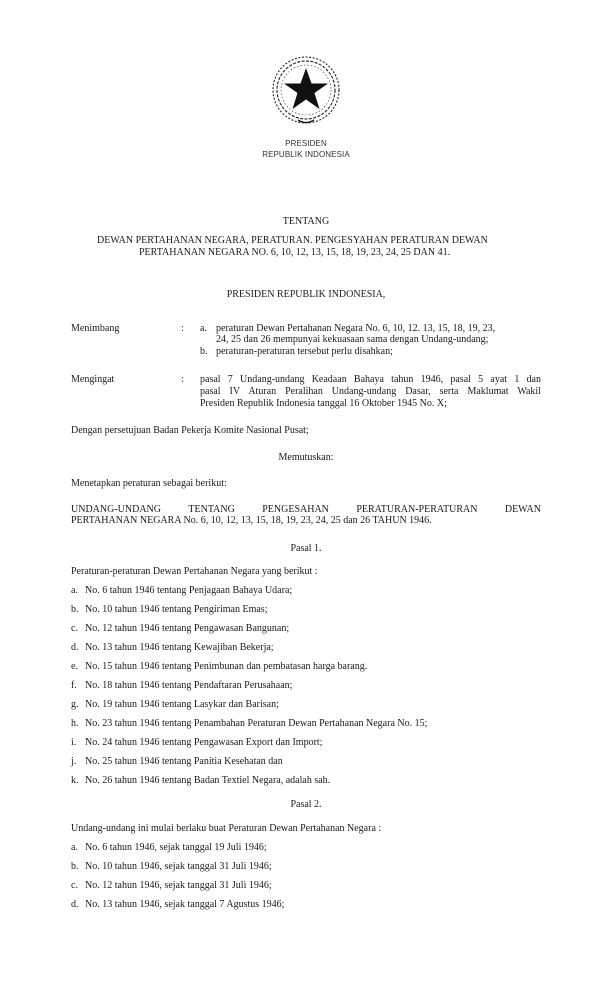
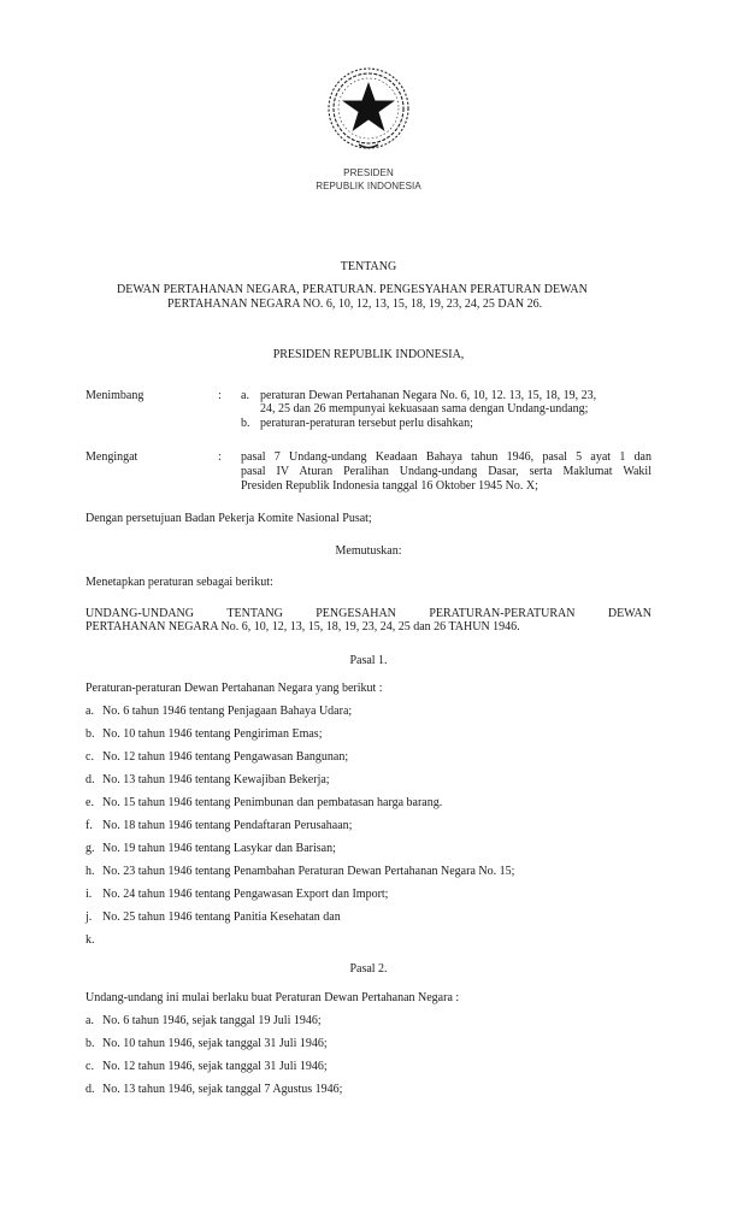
  PRESIDEN
  REPUBLIK INDONESIA
  TENTANG
  DEWAN PERTAHANAN NEGARA, PERATURAN. PENGESYAHAN PERATURAN DEWAN
- PERTAHANAN NEGARA NO. 6, 10, 12, 13, 15, 18, 19, 23, 24, 25 DAN 41.
+ PERTAHANAN NEGARA NO. 6, 10, 12, 13, 15, 18, 19, 23, 24, 25 DAN 26.
  PRESIDEN REPUBLIK INDONESIA,
  Menimbang
  :
  a.
  peraturan Dewan Pertahanan Negara No. 6, 10, 12. 13, 15, 18, 19, 23,
  24, 25 dan 26 mempunyai kekuasaan sama dengan Undang-undang;
  b.
  peraturan-peraturan tersebut perlu disahkan;
  Mengingat
  :
  pasal 7 Undang-undang Keadaan Bahaya tahun 1946, pasal 5 ayat 1 dan
  pasal IV Aturan Peralihan Undang-undang Dasar, serta Maklumat Wakil
  Presiden Republik Indonesia tanggal 16 Oktober 1945 No. X;
  Dengan persetujuan Badan Pekerja Komite Nasional Pusat;
  Memutuskan:
  Menetapkan peraturan sebagai berikut:
  UNDANG-UNDANG
  TENTANG
  PENGESAHAN
  PERATURAN-PERATURAN
  DEWAN
  PERTAHANAN NEGARA No. 6, 10, 12, 13, 15, 18, 19, 23, 24, 25 dan 26 TAHUN 1946.
  Pasal 1.
  Peraturan-peraturan Dewan Pertahanan Negara yang berikut :
  a.
  No. 6 tahun 1946 tentang Penjagaan Bahaya Udara;
  b.
  No. 10 tahun 1946 tentang Pengiriman Emas;
  c.
  No. 12 tahun 1946 tentang Pengawasan Bangunan;
  d.
  No. 13 tahun 1946 tentang Kewajiban Bekerja;
  e.
  No. 15 tahun 1946 tentang Penimbunan dan pembatasan harga barang.
  f.
  No. 18 tahun 1946 tentang Pendaftaran Perusahaan;
  g.
  No. 19 tahun 1946 tentang Lasykar dan Barisan;
  h.
  No. 23 tahun 1946 tentang Penambahan Peraturan Dewan Pertahanan Negara No. 15;
  i.
  No. 24 tahun 1946 tentang Pengawasan Export dan Import;
  j.
  No. 25 tahun 1946 tentang Panitia Kesehatan dan
  k.
- No. 26 tahun 1946 tentang Badan Textiel Negara, adalah sah.
  Pasal 2.
  Undang-undang ini mulai berlaku buat Peraturan Dewan Pertahanan Negara :
  a.
  No. 6 tahun 1946, sejak tanggal 19 Juli 1946;
  b.
  No. 10 tahun 1946, sejak tanggal 31 Juli 1946;
  c.
  No. 12 tahun 1946, sejak tanggal 31 Juli 1946;
  d.
  No. 13 tahun 1946, sejak tanggal 7 Agustus 1946;
